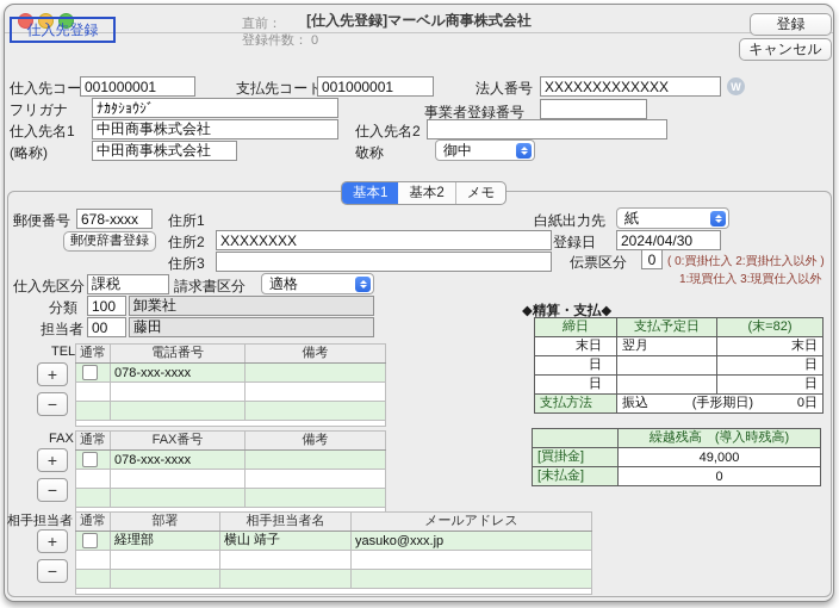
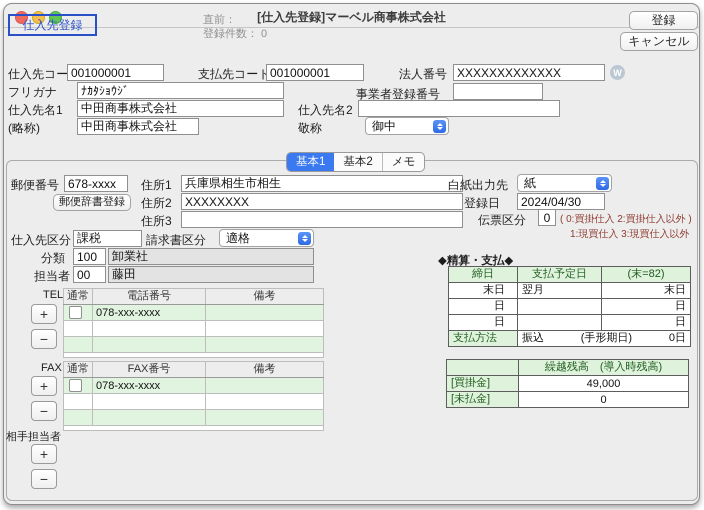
  [仕入先登録]マーベル商事株式会社
  仕入先登録
  直前：
  登録件数： 0
  登録
  キャンセル
  仕入先コー
  001000001
  支払先コード
  001000001
  法人番号
  XXXXXXXXXXXXX
  W
  フリガナ
  ﾅｶﾀｼｮｳｼﾞ
  事業者登録番号
  仕入先名1
  中田商事株式会社
  仕入先名2
  (略称)
  中田商事株式会社
  敬称
  御中
  基本1
  基本2
  メモ
  郵便番号
  678-xxxx
  住所1
+ 兵庫県相生市相生
  白紙出力先
  紙
  郵便辞書登録
  住所2
  XXXXXXXX
  登録日
  2024/04/30
  住所3
  伝票区分
  0
  ( 0:買掛仕入 2:買掛仕入以外 )
  1:現買仕入 3:現買仕入以外
  仕入先区分
  課税
  請求書区分
  適格
  分類
  100
  卸業社
  担当者
  00
  藤田
  ◆精算・支払◆
  締日	支払予定日	(末=82)
  末日	翌月	末日
  日		日
  日		日
  支払方法	振込 (手形期日) 0日
  	繰越残高 (導入時残高)
  [買掛金]	49,000
  [未払金]	0
  TEL
  +
  −
  通常	電話番号	備考
  	078-xxx-xxxx
  FAX
  +
  −
  通常	FAX番号	備考
  	078-xxx-xxxx
  相手担当者
  +
  −
- 通常	部署	相手担当者名	メールアドレス
- 	経理部	横山 靖子	yasuko@xxx.jp
